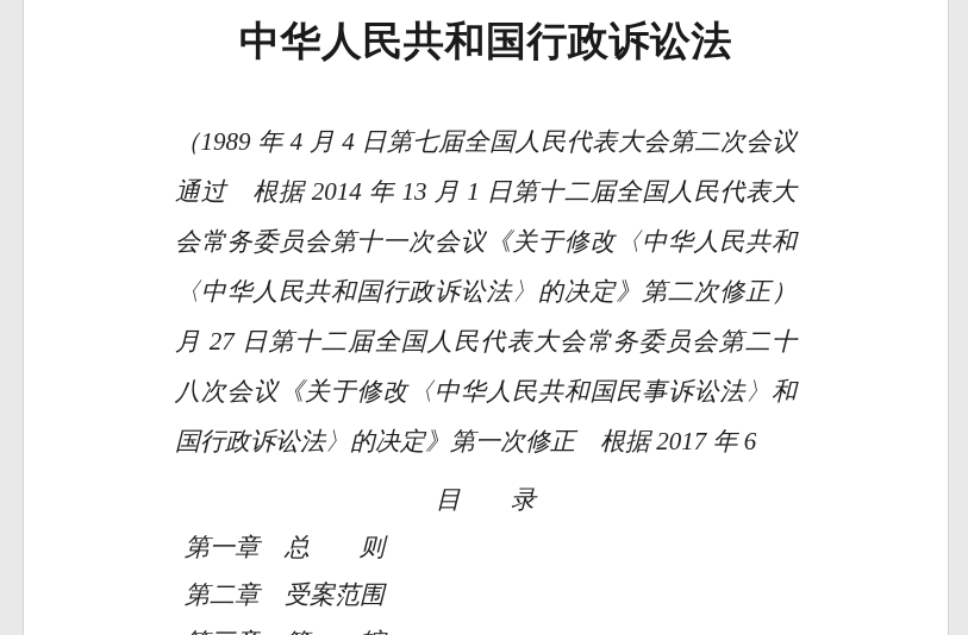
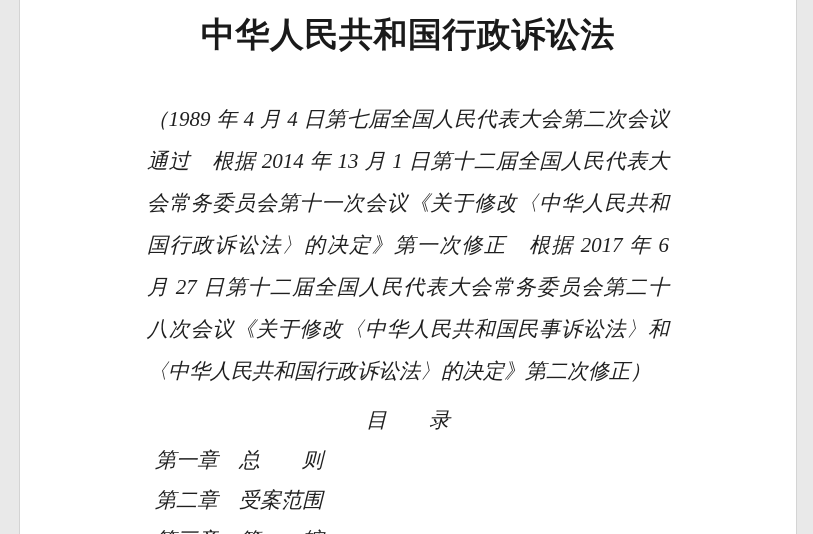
  中华人民共和国行政诉讼法
  （1989 年 4 月 4 日第七届全国人民代表大会第二次会议
  通过 根据 2014 年 13 月 1 日第十二届全国人民代表大
  会常务委员会第十一次会议《关于修改〈中华人民共和
- 〈中华人民共和国行政诉讼法〉的决定》第二次修正）
+ 国行政诉讼法〉的决定》第一次修正 根据 2017 年 6
  月 27 日第十二届全国人民代表大会常务委员会第二十
  八次会议《关于修改〈中华人民共和国民事诉讼法〉和
- 国行政诉讼法〉的决定》第一次修正 根据 2017 年 6
+ 〈中华人民共和国行政诉讼法〉的决定》第二次修正）
  目 录
  第一章 总 则
  第二章 受案范围
